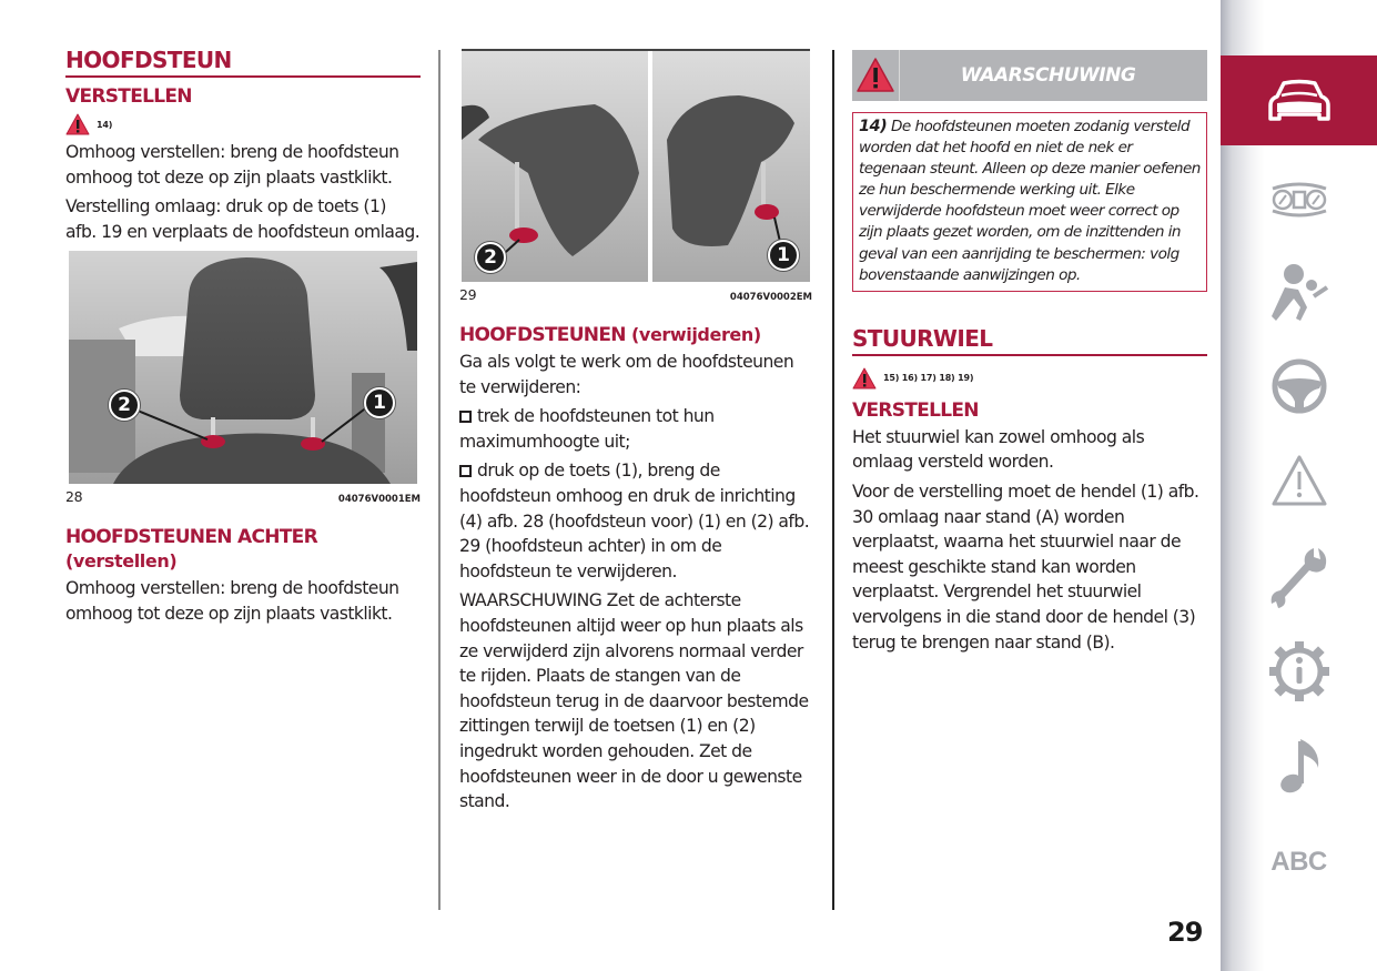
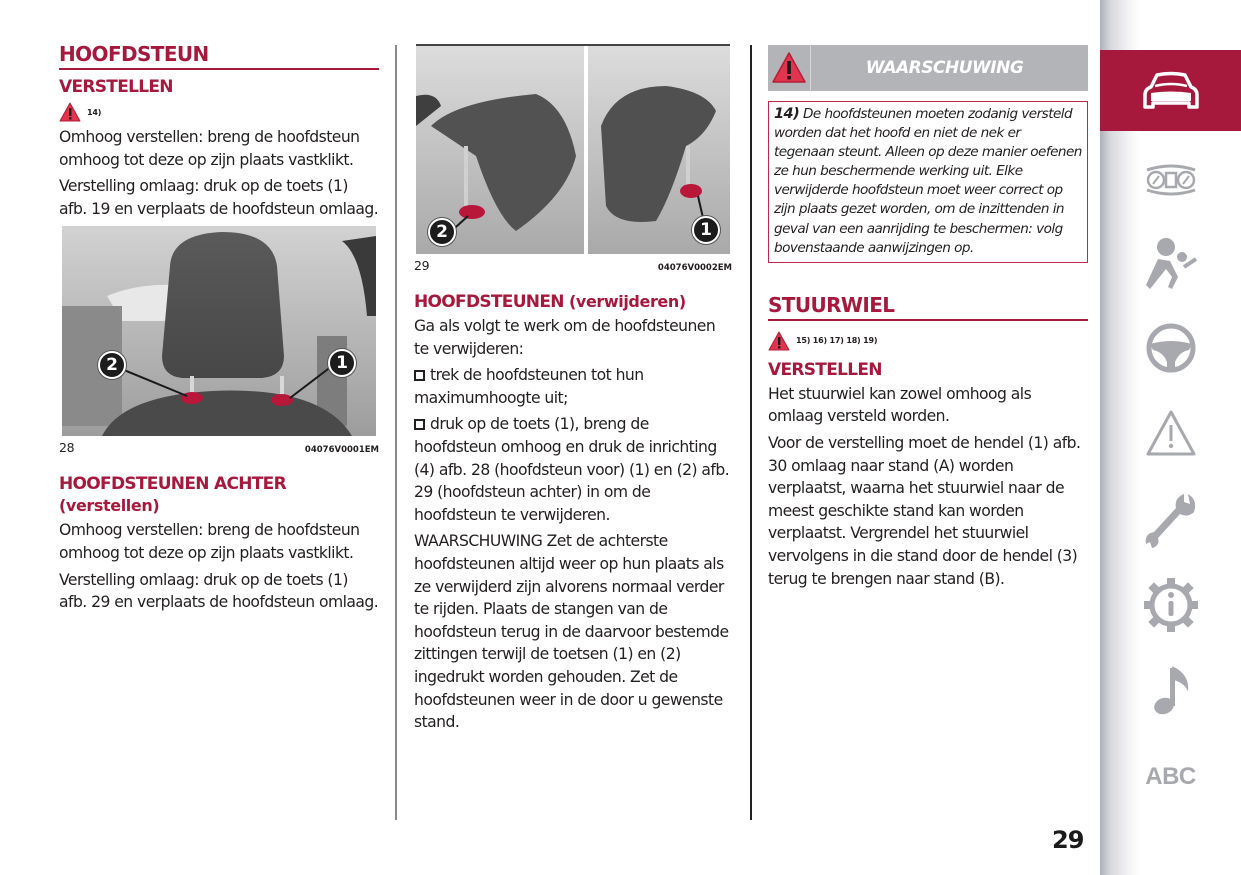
  HOOFDSTEUN
  VERSTELLEN
  14)
  Omhoog verstellen: breng de hoofdsteun omhoog tot deze op zijn plaats vastklikt.
  Verstelling omlaag: druk op de toets (1) afb. 19 en verplaats de hoofdsteun omlaag.
  2
  1
  28
  04076V0001EM
  HOOFDSTEUNEN ACHTER (verstellen)
  Omhoog verstellen: breng de hoofdsteun omhoog tot deze op zijn plaats vastklikt.
+ Verstelling omlaag: druk op de toets (1) afb. 29 en verplaats de hoofdsteun omlaag.
  2
  1
  29
  04076V0002EM
  HOOFDSTEUNEN (verwijderen)
  Ga als volgt te werk om de hoofdsteunen te verwijderen:
  trek de hoofdsteunen tot hun maximumhoogte uit;
  druk op de toets (1), breng de hoofdsteun omhoog en druk de inrichting (4) afb. 28 (hoofdsteun voor) (1) en (2) afb. 29 (hoofdsteun achter) in om de hoofdsteun te verwijderen.
  WAARSCHUWING Zet de achterste hoofdsteunen altijd weer op hun plaats als ze verwijderd zijn alvorens normaal verder te rijden. Plaats de stangen van de hoofdsteun terug in de daarvoor bestemde zittingen terwijl de toetsen (1) en (2) ingedrukt worden gehouden. Zet de hoofdsteunen weer in de door u gewenste stand.
  WAARSCHUWING
  14) De hoofdsteunen moeten zodanig versteld worden dat het hoofd en niet de nek er tegenaan steunt. Alleen op deze manier oefenen ze hun beschermende werking uit. Elke verwijderde hoofdsteun moet weer correct op zijn plaats gezet worden, om de inzittenden in geval van een aanrijding te beschermen: volg bovenstaande aanwijzingen op.
  STUURWIEL
  15) 16) 17) 18) 19)
  VERSTELLEN
  Het stuurwiel kan zowel omhoog als omlaag versteld worden.
  Voor de verstelling moet de hendel (1) afb. 30 omlaag naar stand (A) worden verplaatst, waarna het stuurwiel naar de meest geschikte stand kan worden verplaatst. Vergrendel het stuurwiel vervolgens in die stand door de hendel (3) terug te brengen naar stand (B).
  29
  ABC
